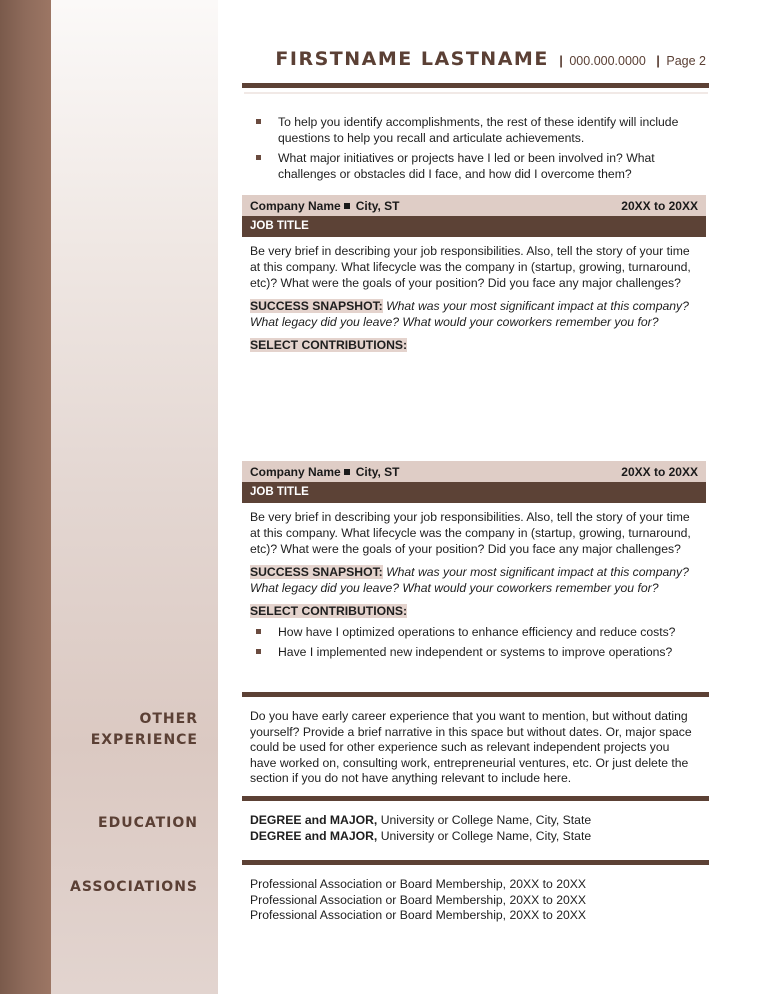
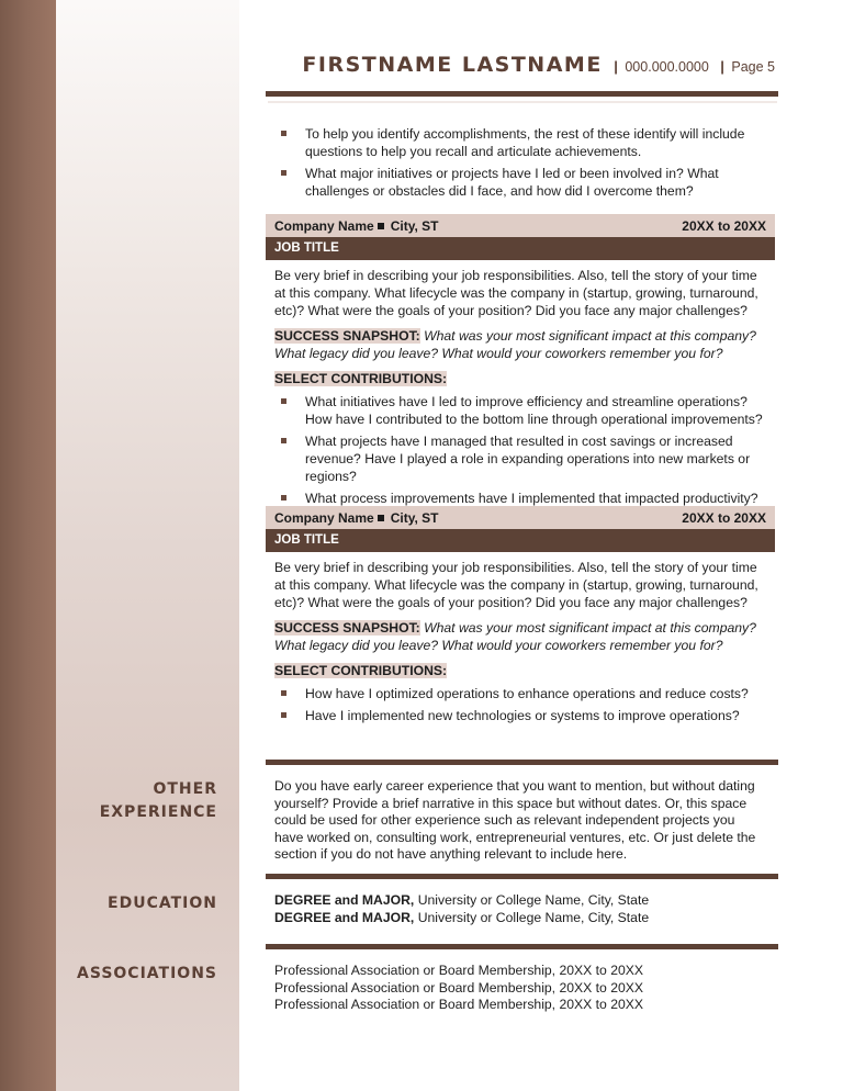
- FIRSTNAME LASTNAME | 000.000.0000 | Page 2
+ FIRSTNAME LASTNAME | 000.000.0000 | Page 5
  To help you identify accomplishments, the rest of these identify will include questions to help you recall and articulate achievements.
  What major initiatives or projects have I led or been involved in? What challenges or obstacles did I face, and how did I overcome them?
  Company Name City, ST
  20XX to 20XX
  JOB TITLE
  Be very brief in describing your job responsibilities. Also, tell the story of your time at this company. What lifecycle was the company in (startup, growing, turnaround, etc)? What were the goals of your position? Did you face any major challenges?
  SUCCESS SNAPSHOT: What was your most significant impact at this company? What legacy did you leave? What would your coworkers remember you for?
  SELECT CONTRIBUTIONS:
+ What initiatives have I led to improve efficiency and streamline operations? How have I contributed to the bottom line through operational improvements?
+ What projects have I managed that resulted in cost savings or increased revenue? Have I played a role in expanding operations into new markets or regions?
+ What process improvements have I implemented that impacted productivity?
  Company Name City, ST
  20XX to 20XX
  JOB TITLE
  Be very brief in describing your job responsibilities. Also, tell the story of your time at this company. What lifecycle was the company in (startup, growing, turnaround, etc)? What were the goals of your position? Did you face any major challenges?
  SUCCESS SNAPSHOT: What was your most significant impact at this company? What legacy did you leave? What would your coworkers remember you for?
  SELECT CONTRIBUTIONS:
- How have I optimized operations to enhance efficiency and reduce costs?
+ How have I optimized operations to enhance operations and reduce costs?
- Have I implemented new independent or systems to improve operations?
+ Have I implemented new technologies or systems to improve operations?
  OTHER
  EXPERIENCE
- Do you have early career experience that you want to mention, but without dating yourself? Provide a brief narrative in this space but without dates. Or, major space could be used for other experience such as relevant independent projects you have worked on, consulting work, entrepreneurial ventures, etc. Or just delete the section if you do not have anything relevant to include here.
+ Do you have early career experience that you want to mention, but without dating yourself? Provide a brief narrative in this space but without dates. Or, this space could be used for other experience such as relevant independent projects you have worked on, consulting work, entrepreneurial ventures, etc. Or just delete the section if you do not have anything relevant to include here.
  EDUCATION
  DEGREE and MAJOR, University or College Name, City, State
  DEGREE and MAJOR, University or College Name, City, State
  ASSOCIATIONS
  Professional Association or Board Membership, 20XX to 20XX
  Professional Association or Board Membership, 20XX to 20XX
  Professional Association or Board Membership, 20XX to 20XX
